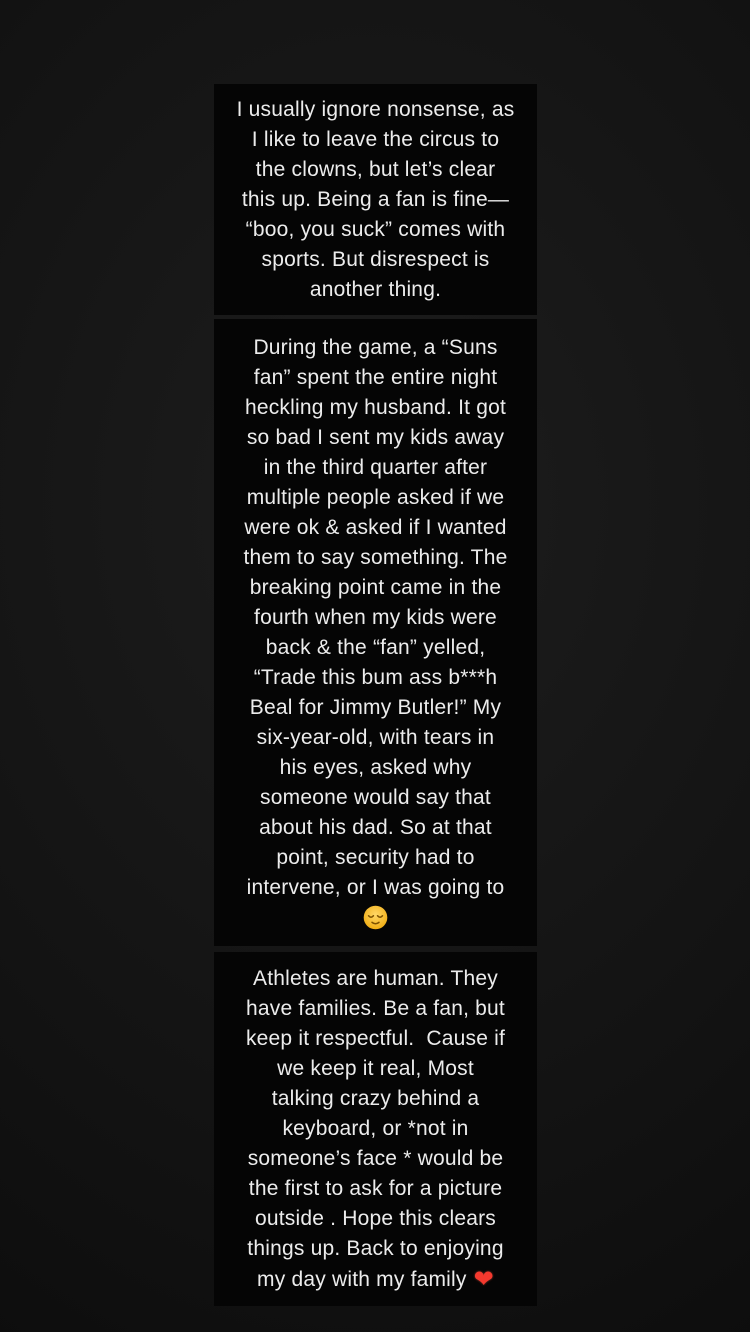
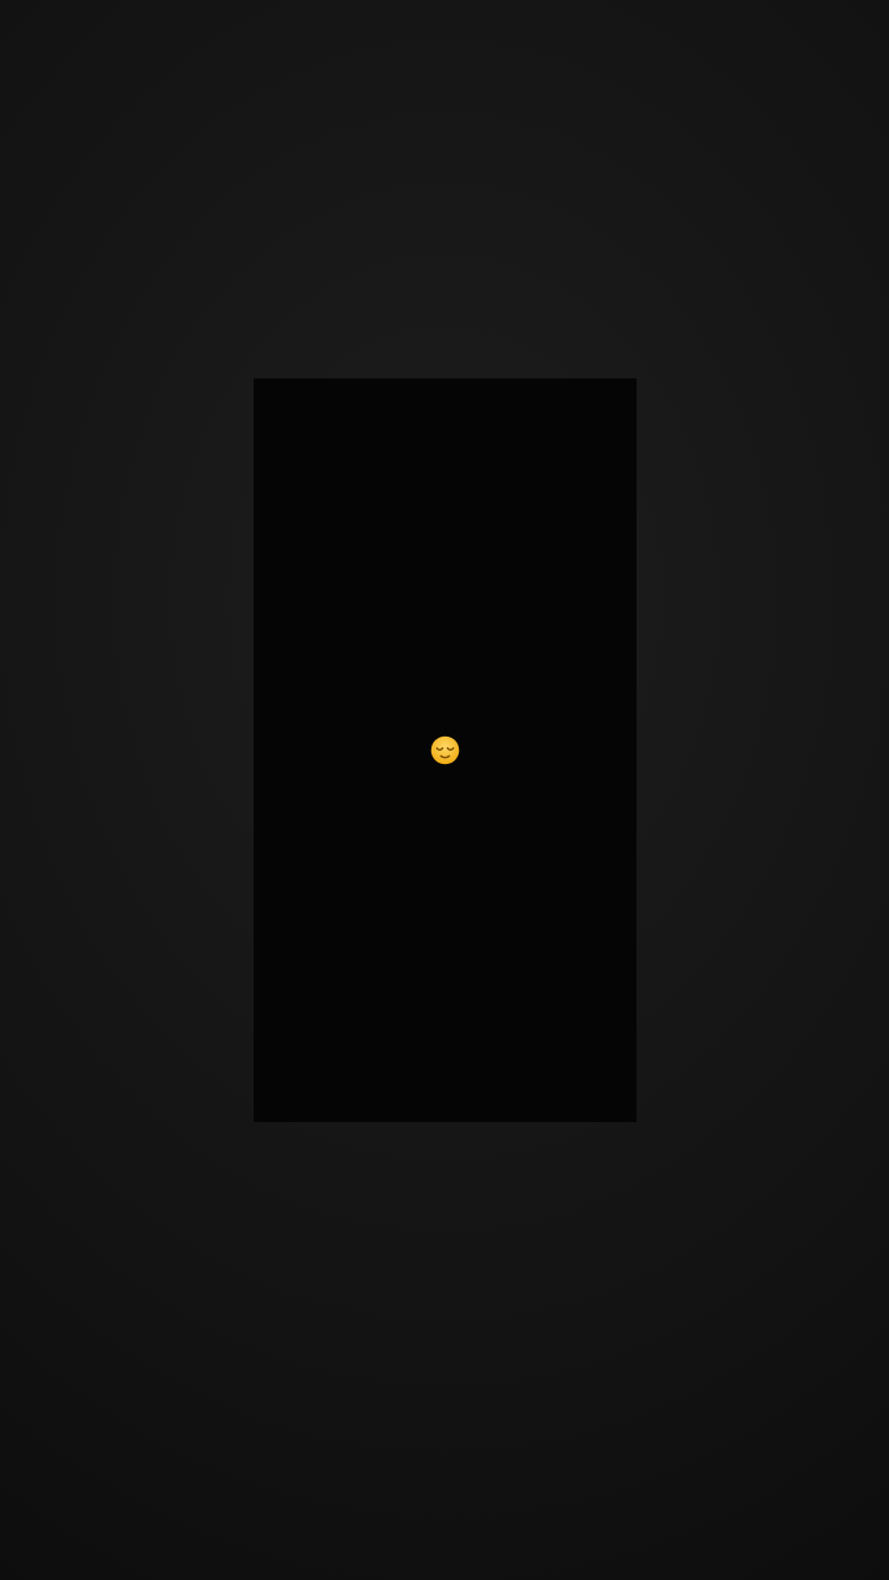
- I usually ignore nonsense, as
- I like to leave the circus to
- the clowns, but let’s clear
- this up. Being a fan is fine—
- “boo, you suck” comes with
- sports. But disrespect is
- another thing.
- During the game, a “Suns
- fan” spent the entire night
- heckling my husband. It got
- so bad I sent my kids away
- in the third quarter after
- multiple people asked if we
- were ok & asked if I wanted
- them to say something. The
- breaking point came in the
- fourth when my kids were
- back & the “fan” yelled,
- “Trade this bum ass b***h
- Beal for Jimmy Butler!” My
- six-year-old, with tears in
- his eyes, asked why
- someone would say that
- about his dad. So at that
- point, security had to
- intervene, or I was going to
- Athletes are human. They
- have families. Be a fan, but
- keep it respectful. Cause if
- we keep it real, Most
- talking crazy behind a
- keyboard, or *not in
- someone’s face * would be
- the first to ask for a picture
- outside . Hope this clears
- things up. Back to enjoying
- my day with my family ❤
